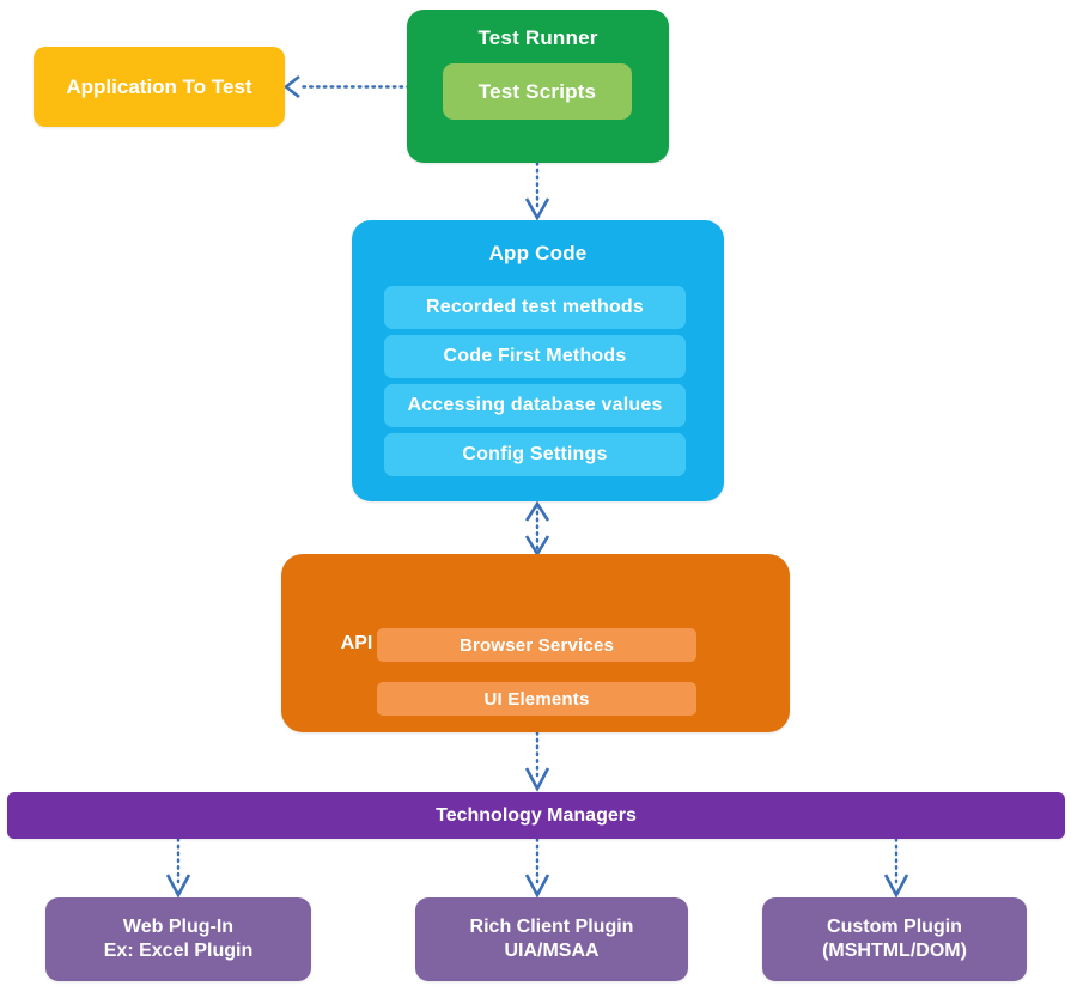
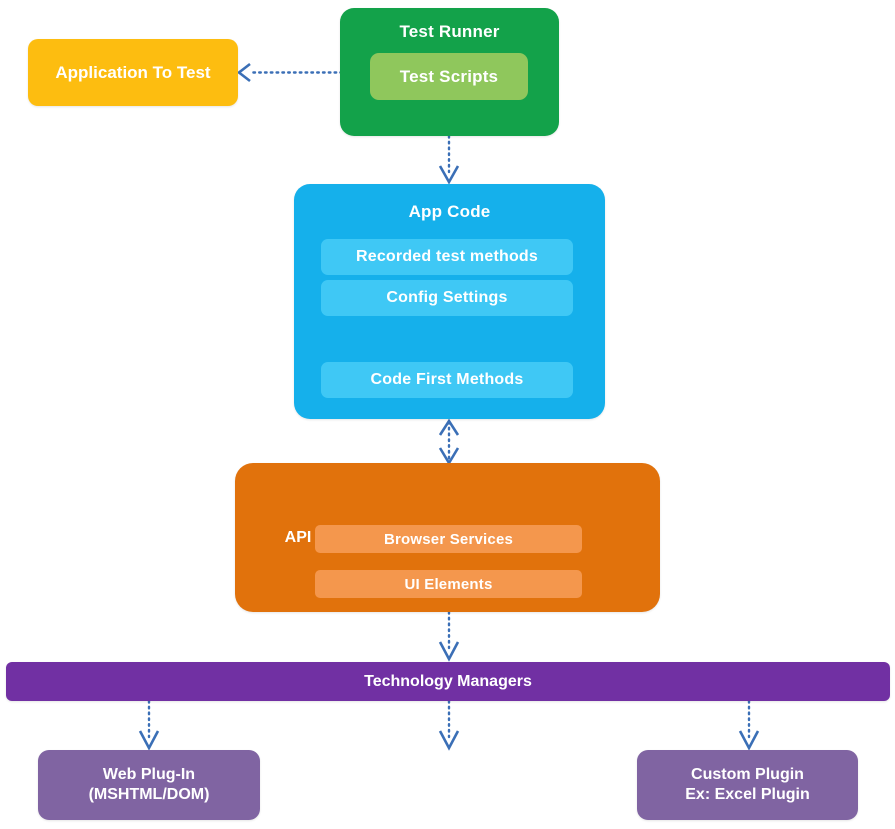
  Application To Test
  Test Runner
  Test Scripts
  App Code
  Recorded test methods
- Code First Methods
+ Config Settings
- Accessing database values
- Config Settings
+ Code First Methods
  API
  Browser Services
  UI Elements
  Technology Managers
  Web Plug-In
- Ex: Excel Plugin
+ (MSHTML/DOM)
- Rich Client Plugin
- UIA/MSAA
  Custom Plugin
- (MSHTML/DOM)
+ Ex: Excel Plugin
